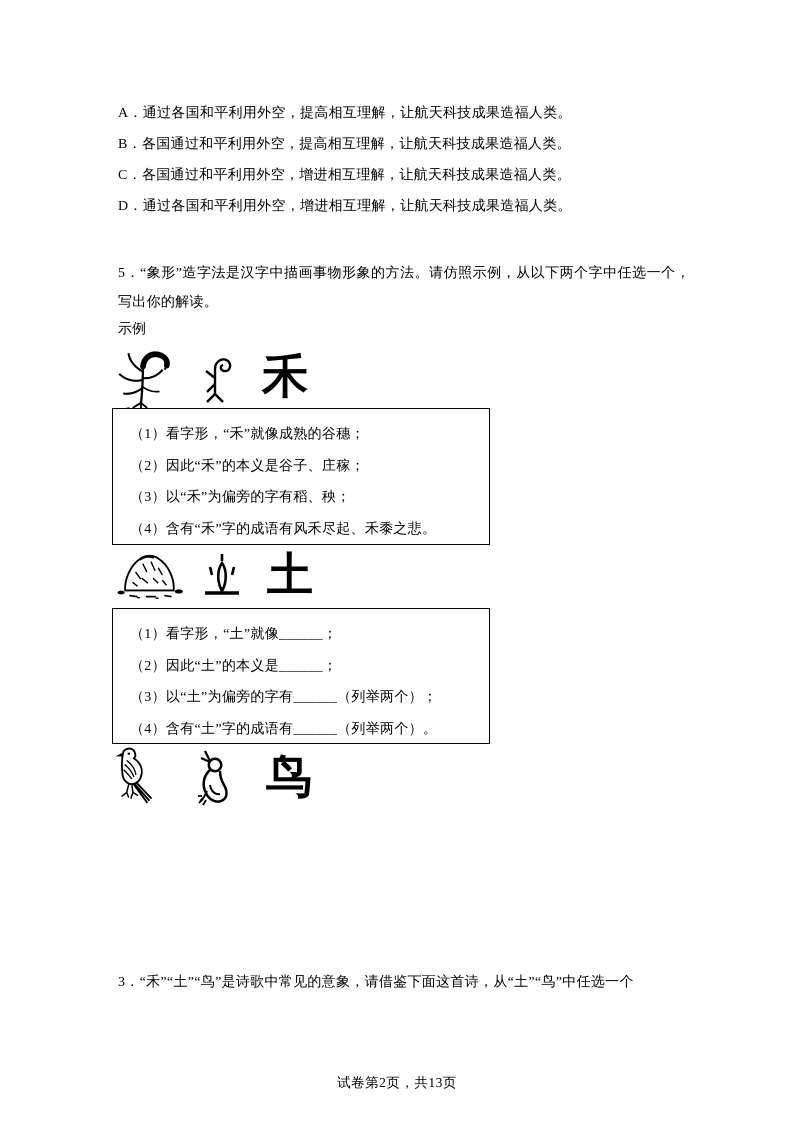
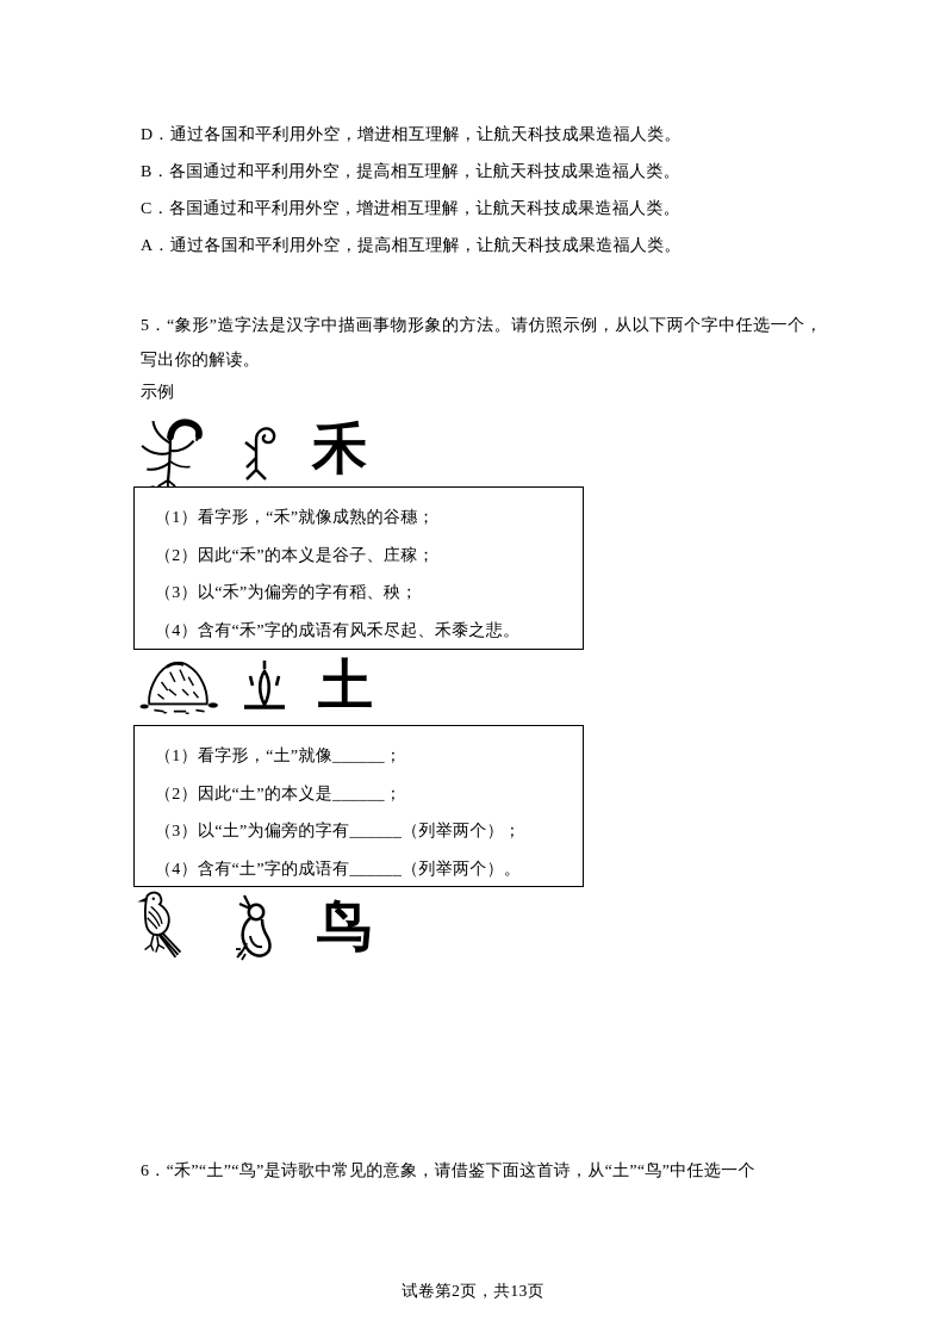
- A．通过各国和平利用外空，提高相互理解，让航天科技成果造福人类。
+ D．通过各国和平利用外空，增进相互理解，让航天科技成果造福人类。
  B．各国通过和平利用外空，提高相互理解，让航天科技成果造福人类。
  C．各国通过和平利用外空，增进相互理解，让航天科技成果造福人类。
- D．通过各国和平利用外空，增进相互理解，让航天科技成果造福人类。
+ A．通过各国和平利用外空，提高相互理解，让航天科技成果造福人类。
  5．“象形”造字法是汉字中描画事物形象的方法。请仿照示例，从以下两个字中任选一个，写出你的解读。
  示例
  禾
  （1）看字形，“禾”就像成熟的谷穗；
  （2）因此“禾”的本义是谷子、庄稼；
  （3）以“禾”为偏旁的字有稻、秧；
  （4）含有“禾”字的成语有风禾尽起、禾黍之悲。
  土
  （1）看字形，“土”就像______；
  （2）因此“土”的本义是______；
  （3）以“土”为偏旁的字有______（列举两个）；
  （4）含有“土”字的成语有______（列举两个）。
  鸟
- 3．“禾”“土”“鸟”是诗歌中常见的意象，请借鉴下面这首诗，从“土”“鸟”中任选一个
+ 6．“禾”“土”“鸟”是诗歌中常见的意象，请借鉴下面这首诗，从“土”“鸟”中任选一个
  试卷第2页，共13页
